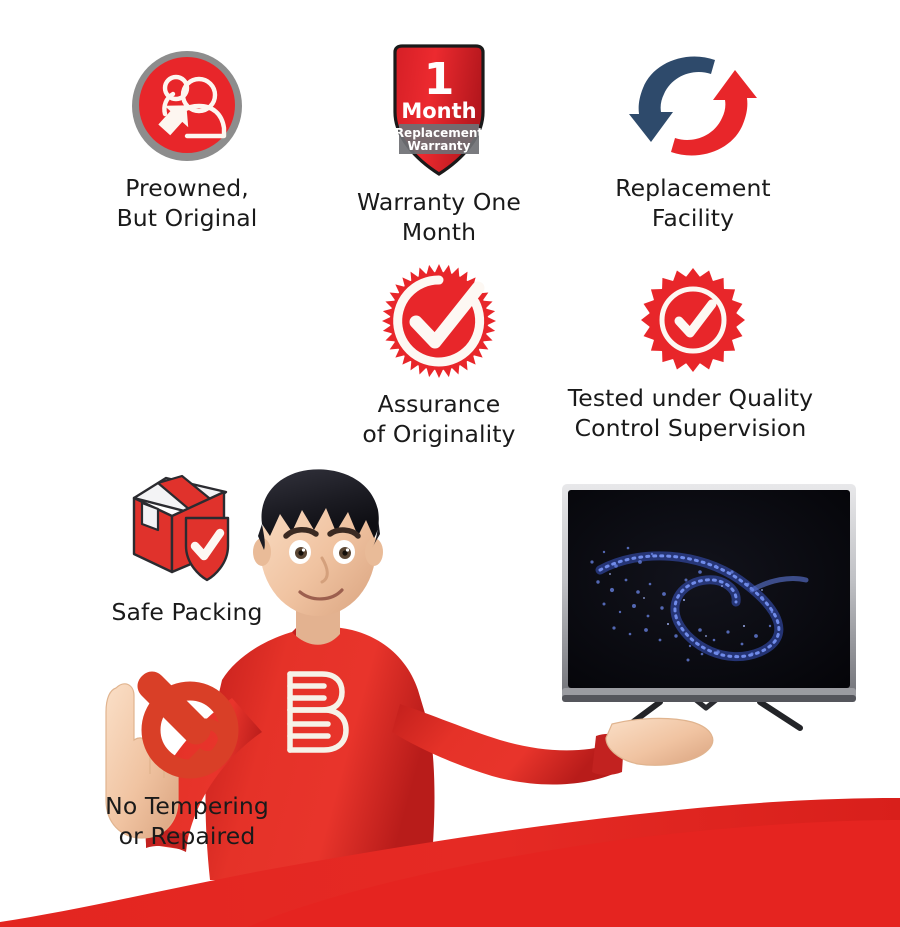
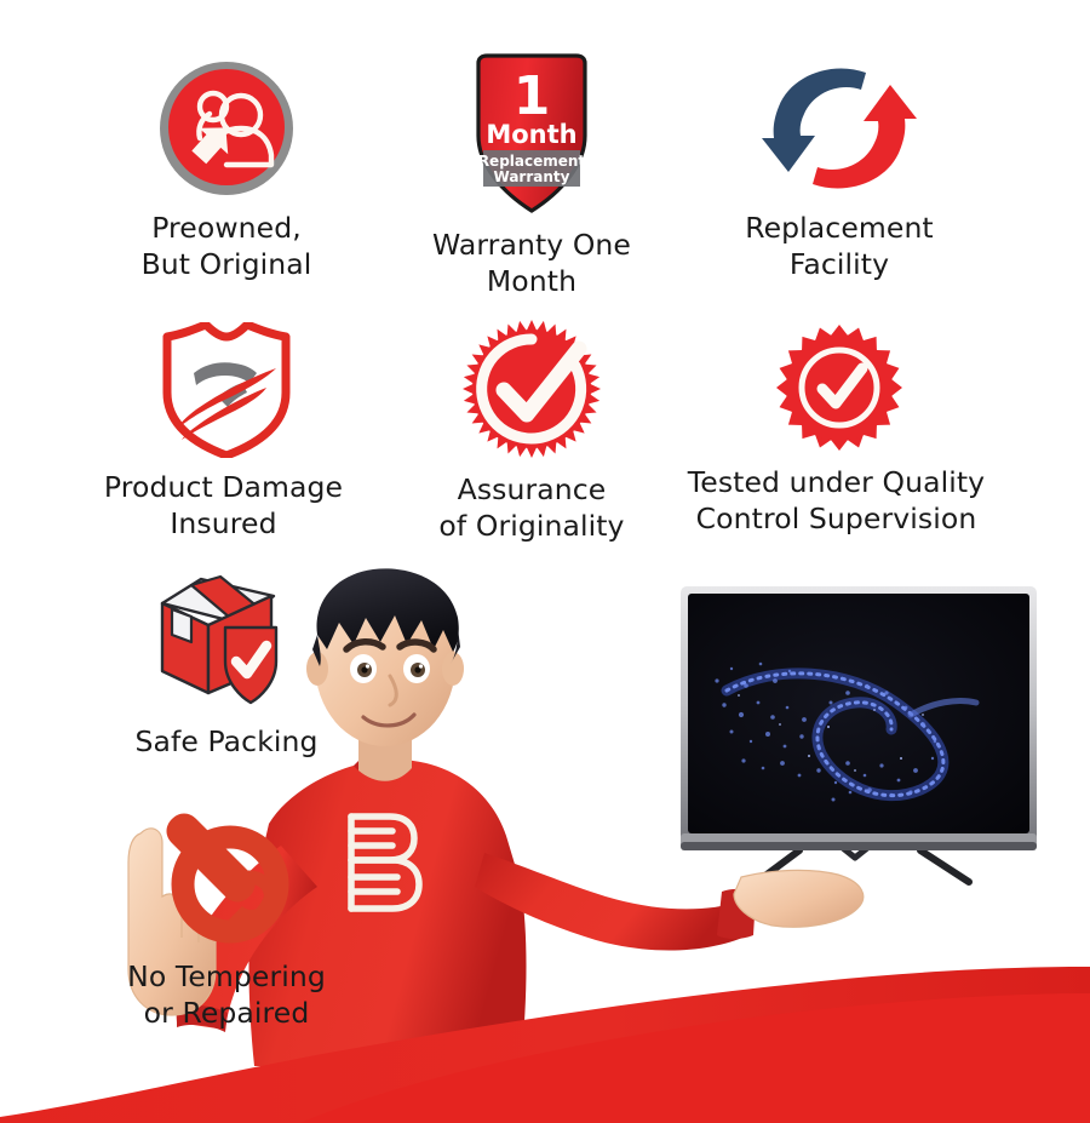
  Preowned,
  But Original
  1
  Month
  Replacement
  Warranty
  Warranty One
  Month
  Replacement
  Facility
+ Product Damage
+ Insured
  Assurance
  of Originality
  Tested under Quality
  Control Supervision
  Safe Packing
  No Tempering
  or Repaired
